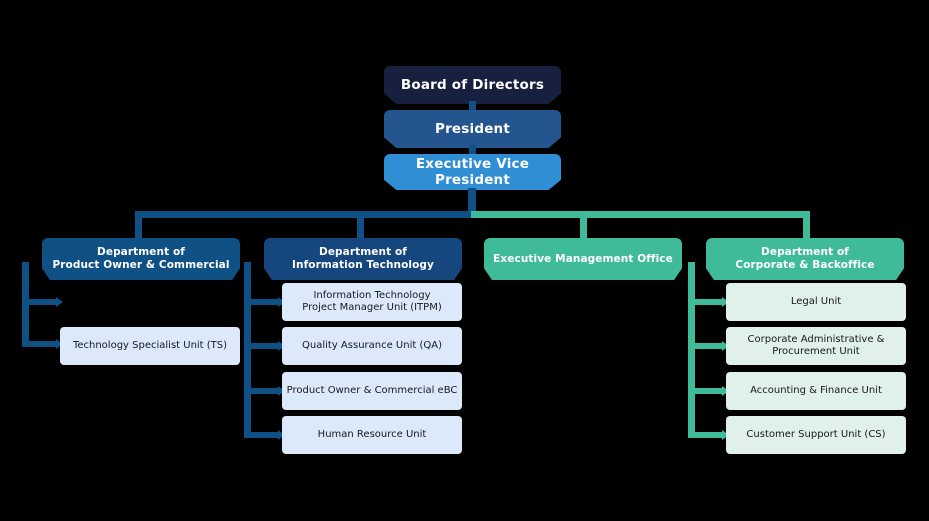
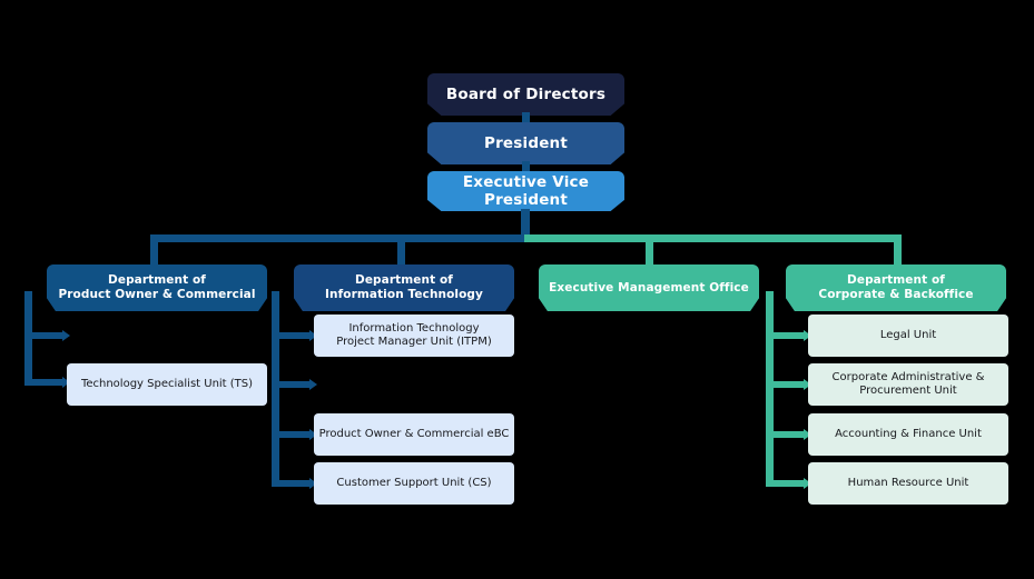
  Board of Directors
  President
  Executive Vice President
  Department of
  Product Owner & Commercial
  Technology Specialist Unit (TS)
  Department of
  Information Technology
  Information Technology
  Project Manager Unit (ITPM)
- Quality Assurance Unit (QA)
  Product Owner & Commercial eBC
- Human Resource Unit
+ Customer Support Unit (CS)
  Executive Management Office
  Department of
  Corporate & Backoffice
  Legal Unit
  Corporate Administrative &
  Procurement Unit
  Accounting & Finance Unit
- Customer Support Unit (CS)
+ Human Resource Unit
